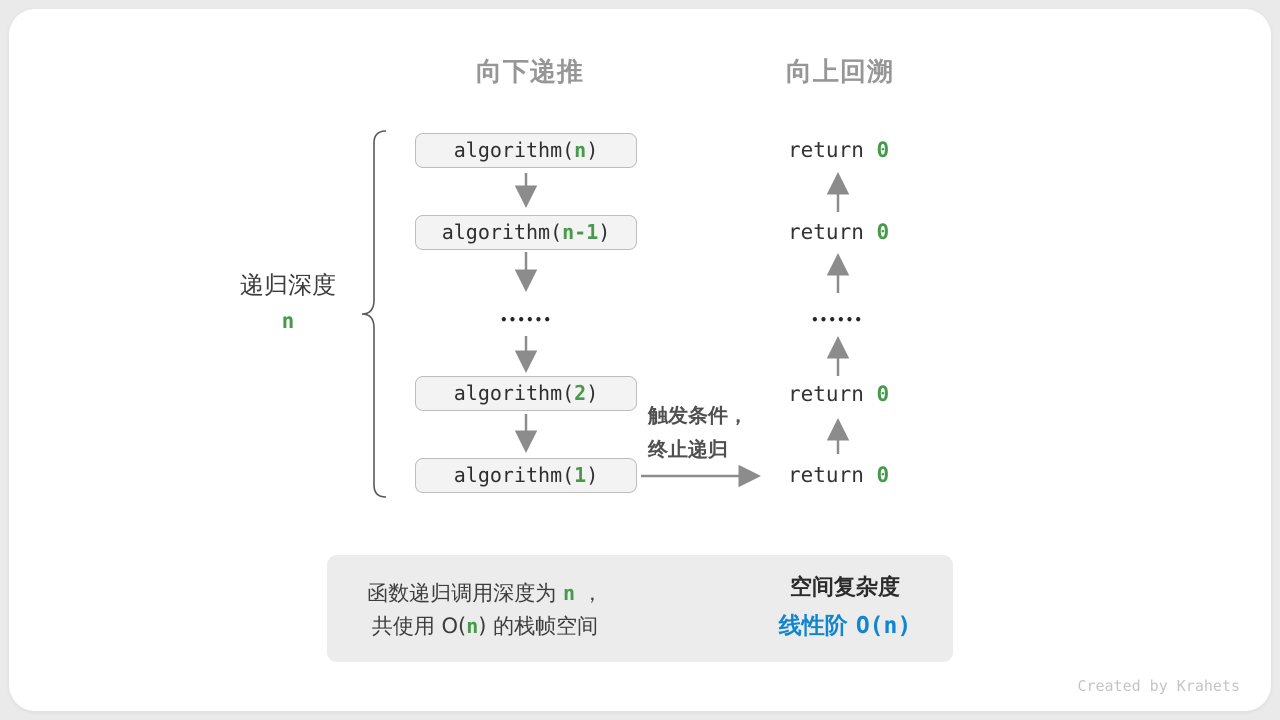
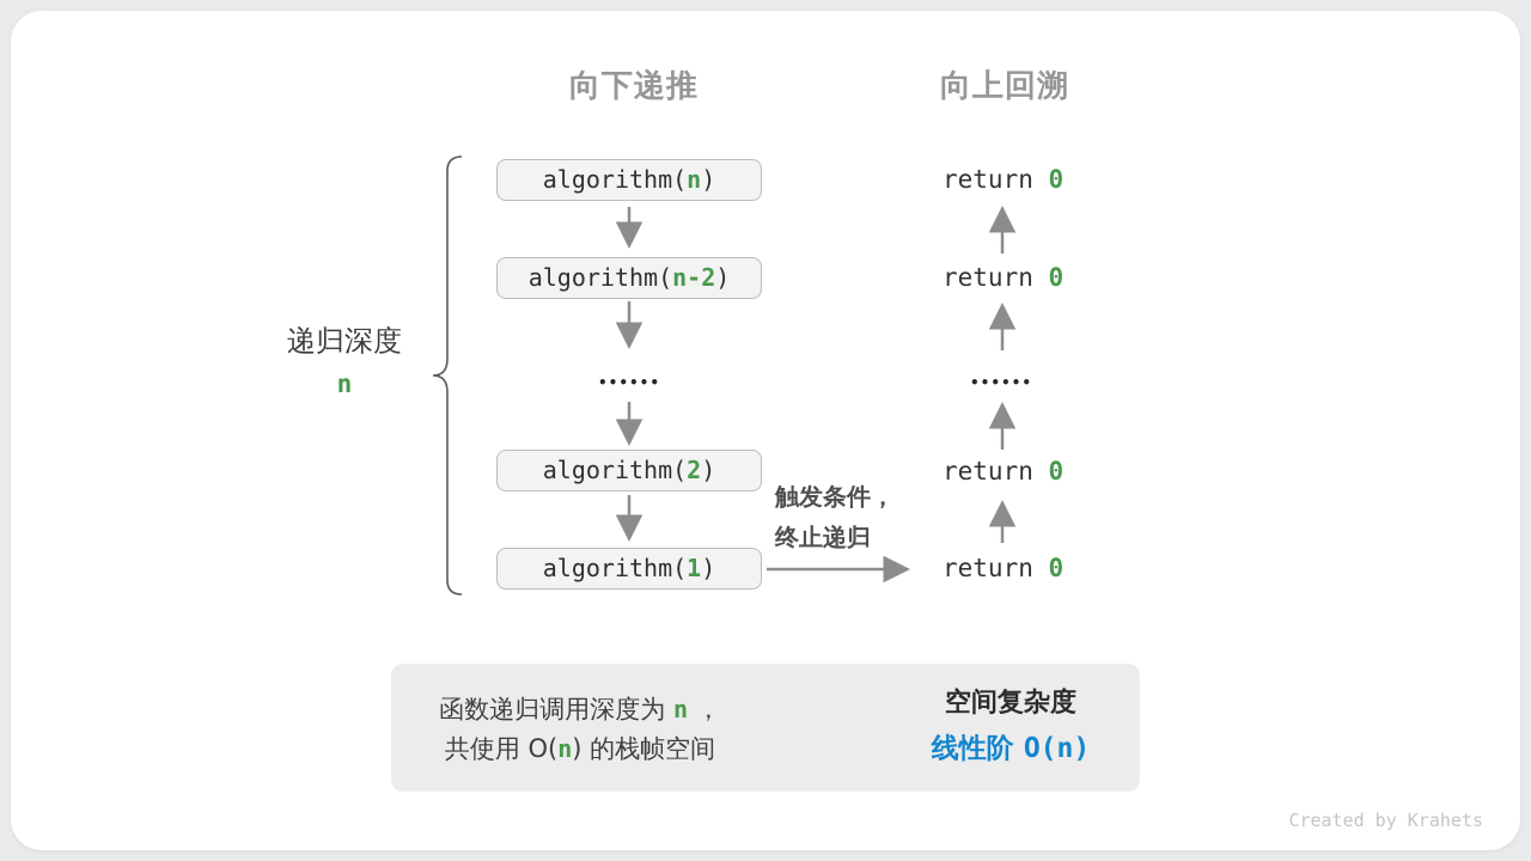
  向下递推
  向上回溯
  递归深度
  n
  algorithm(n)
- algorithm(n-1)
+ algorithm(n-2)
  ••••••
  algorithm(2)
  algorithm(1)
  触发条件，
  终止递归
  return 0
  return 0
  ••••••
  return 0
  return 0
  函数递归调用深度为 n ，
  共使用 O(n) 的栈帧空间
  空间复杂度
  线性阶 O(n)
  Created by Krahets
